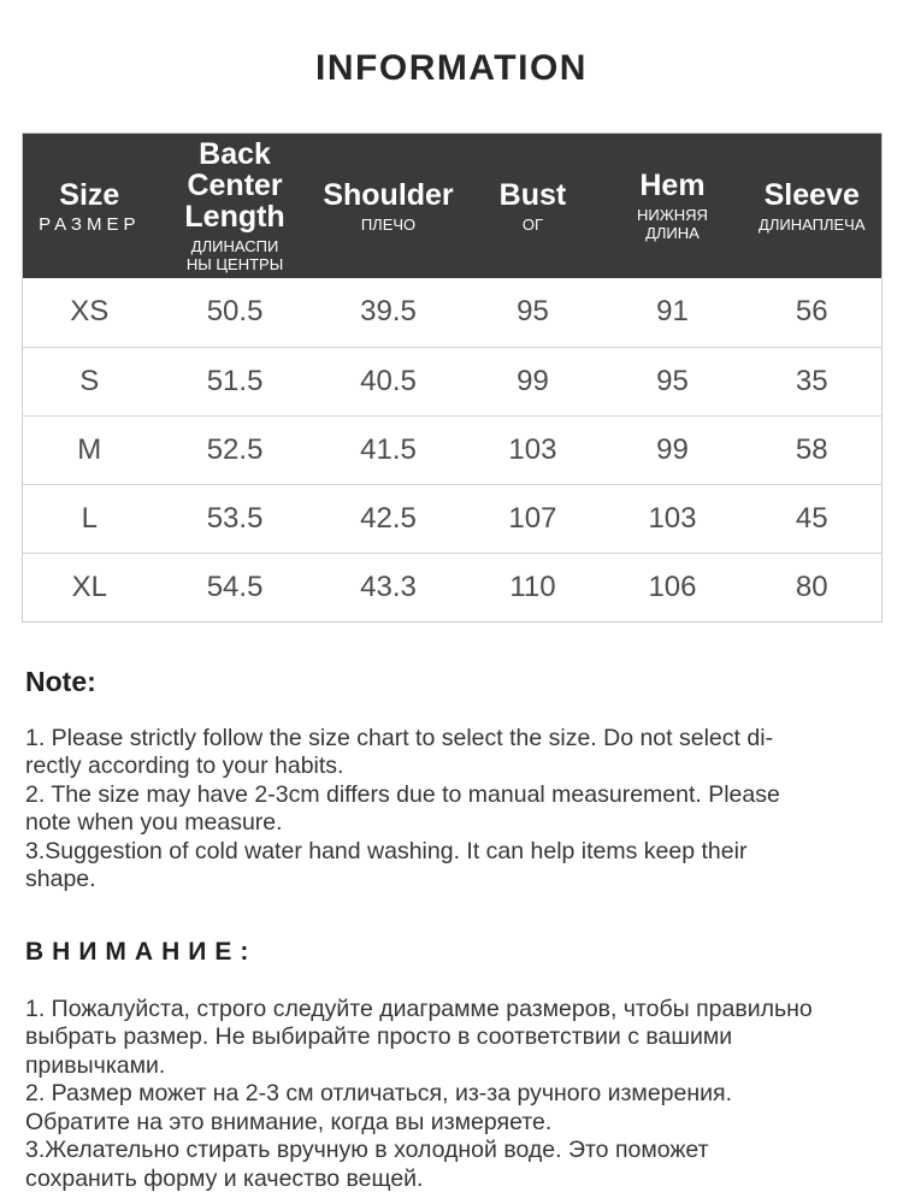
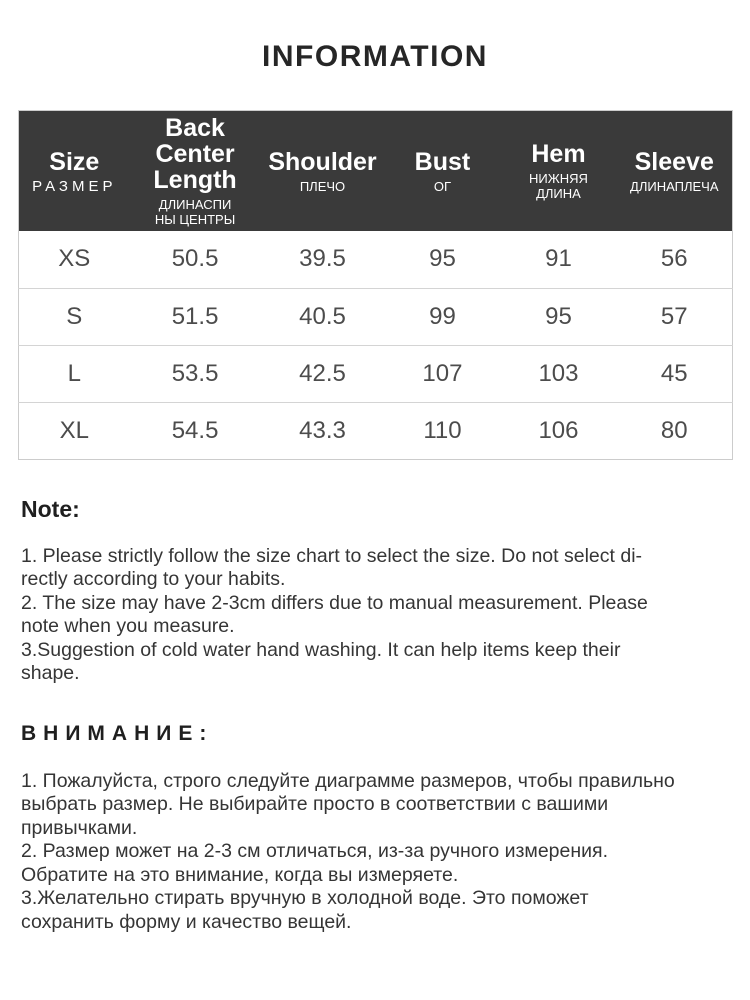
  INFORMATION
  Size РАЗМЕР	Back Center Length ДЛИНАСПИ НЫ ЦЕНТРЫ	Shoulder ПЛЕЧО	Bust ОГ	Hem НИЖНЯЯ ДЛИНА	Sleeve ДЛИНАПЛЕЧА
  XS	50.5	39.5	95	91	56
- S	51.5	40.5	99	95	35
+ S	51.5	40.5	99	95	57
- M	52.5	41.5	103	99	58
  L	53.5	42.5	107	103	45
  XL	54.5	43.3	110	106	80
  Note:
  1. Please strictly follow the size chart to select the size. Do not select di-
  rectly according to your habits.
  2. The size may have 2-3cm differs due to manual measurement. Please
  note when you measure.
  3.Suggestion of cold water hand washing. It can help items keep their
  shape.
  ВНИМАНИЕ:
  1. Пожалуйста, строго следуйте диаграмме размеров, чтобы правильно
  выбрать размер. Не выбирайте просто в соответствии с вашими
  привычками.
  2. Размер может на 2-3 см отличаться, из-за ручного измерения.
  Обратите на это внимание, когда вы измеряете.
  3.Желательно стирать вручную в холодной воде. Это поможет
  сохранить форму и качество вещей.
